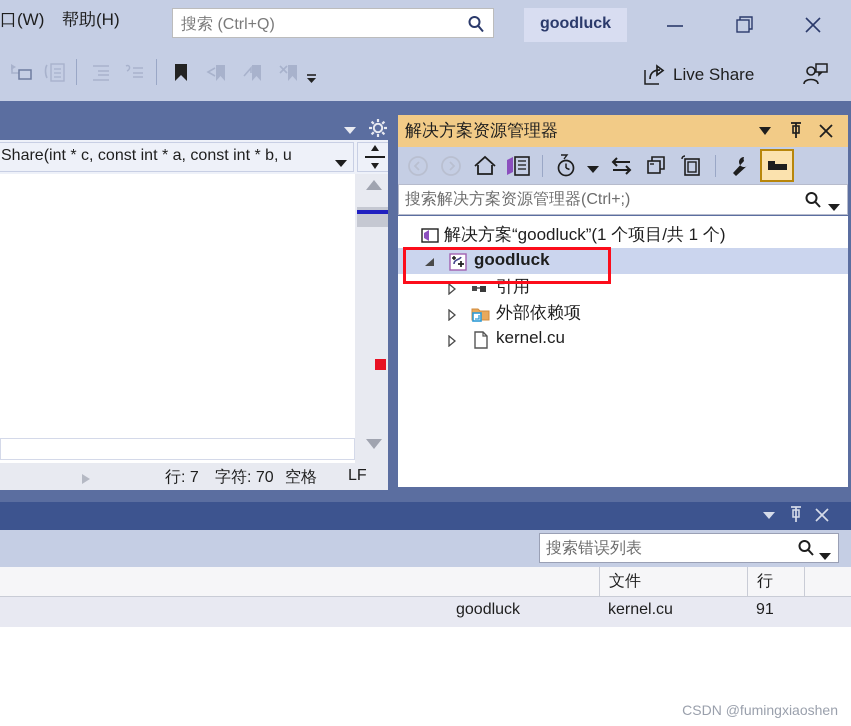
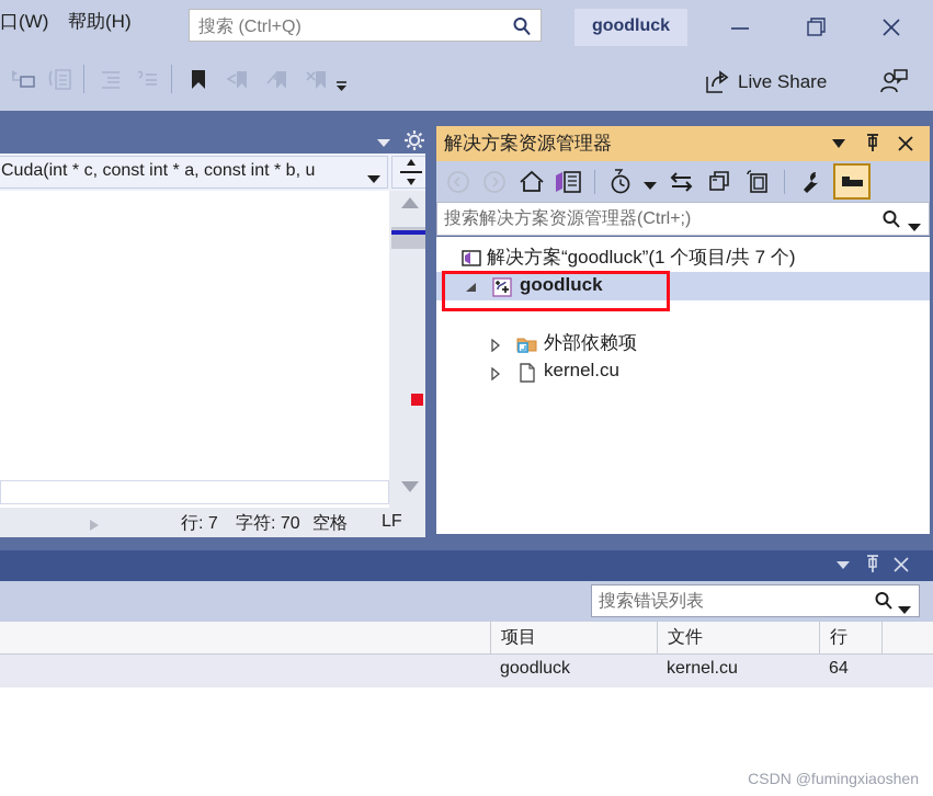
  口(W)
  帮助(H)
  搜索 (Ctrl+Q)
  goodluck
  Live Share
- Share(int * c, const int * a, const int * b, u
+ Cuda(int * c, const int * a, const int * b, u
  行: 7
  字符: 70
  空格
  LF
  解决方案资源管理器
  搜索解决方案资源管理器(Ctrl+;)
- 解决方案“goodluck”(1 个项目/共 1 个)
+ 解决方案“goodluck”(1 个项目/共 7 个)
  goodluck
- 引用
  外部依赖项
  kernel.cu
  搜索错误列表
+ 项目
  文件
  行
  goodluck
  kernel.cu
- 91
+ 64
  CSDN @fumingxiaoshen
